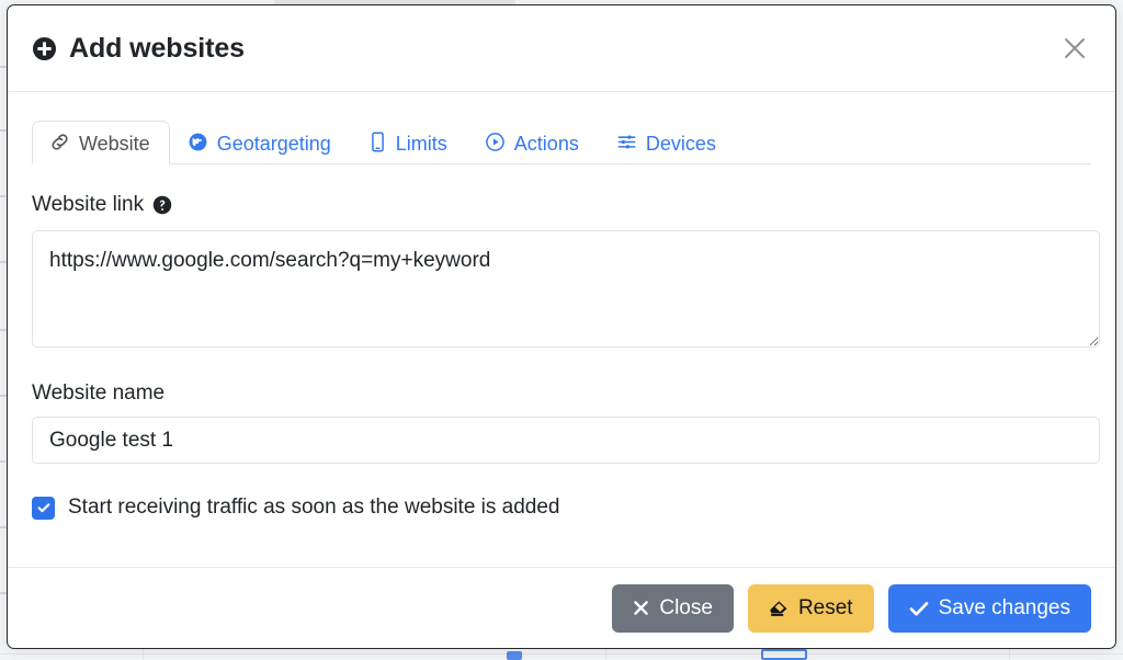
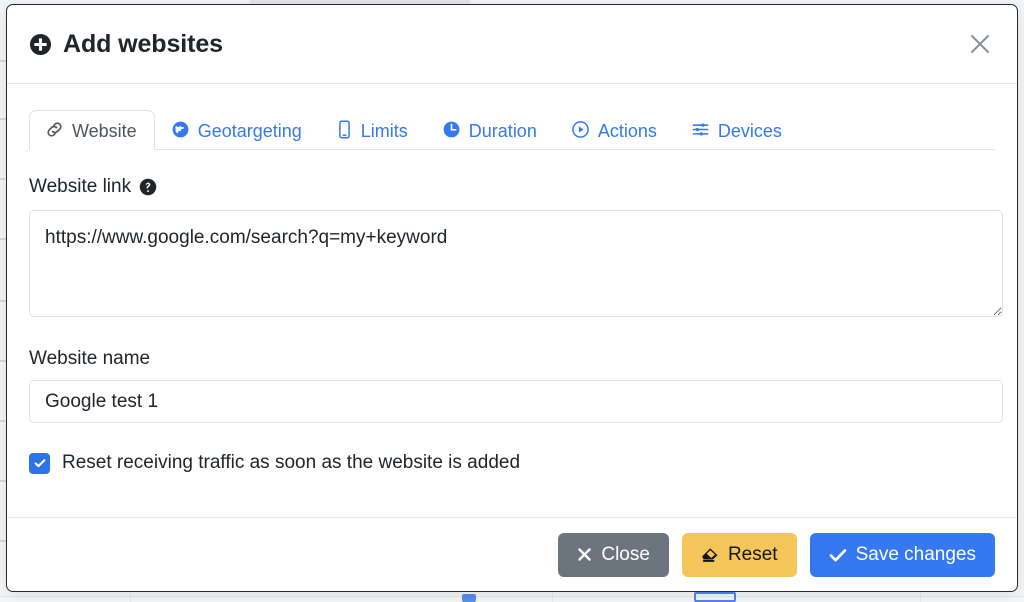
  Add websites
  Website
  Geotargeting
  Limits
+ Duration
  Actions
  Devices
  Website link
  https://www.google.com/search?q=my+keyword
  Website name
  Google test 1
- Start receiving traffic as soon as the website is added
+ Reset receiving traffic as soon as the website is added
  Close
  Reset
  Save changes
